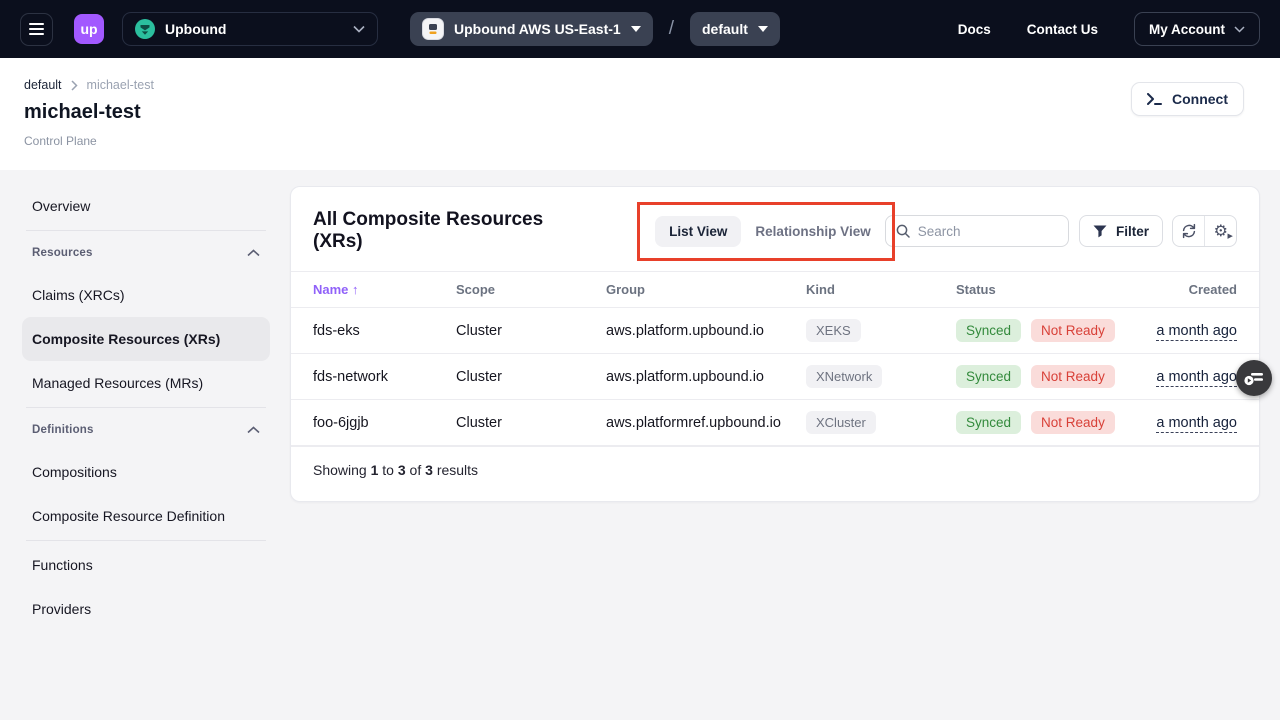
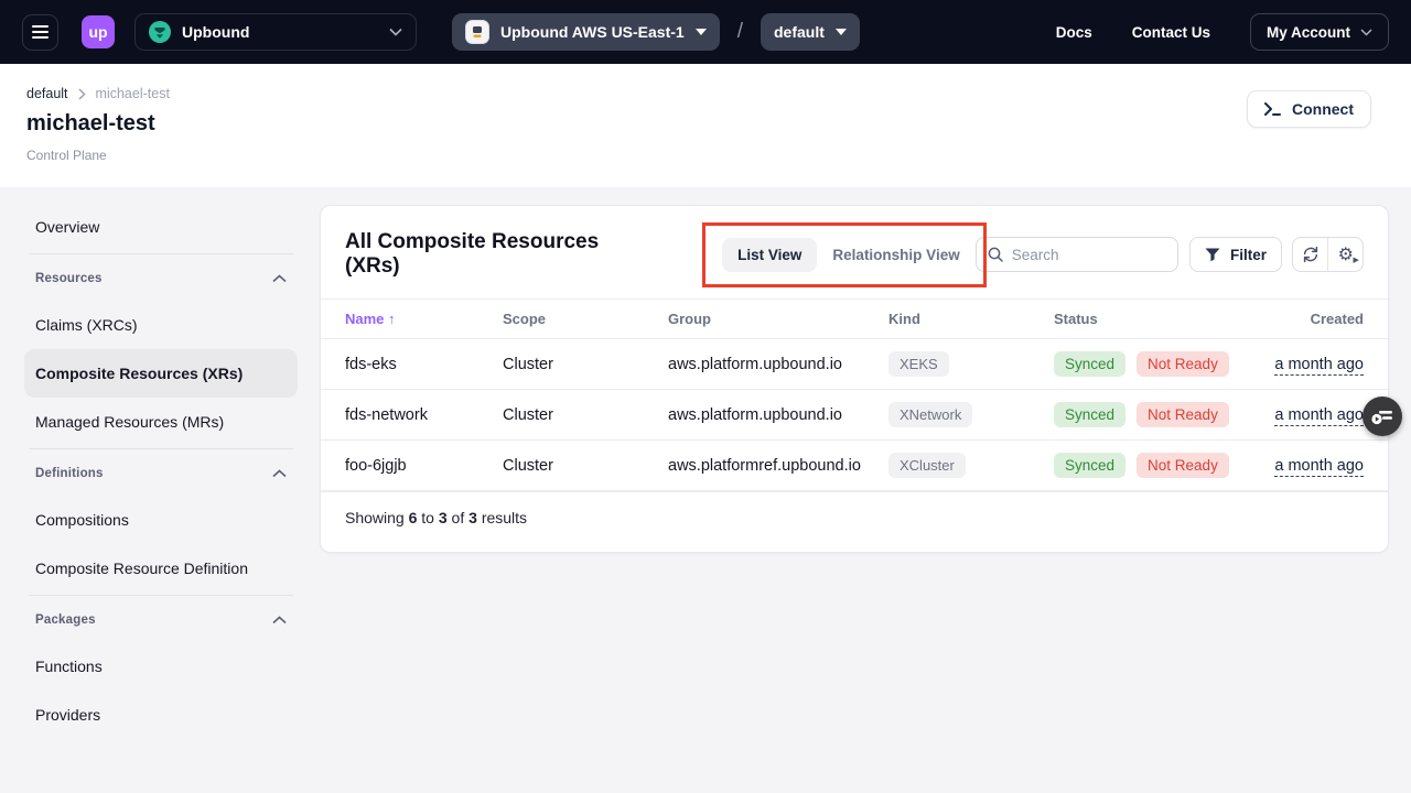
  up
  Upbound
  Upbound AWS US-East-1
  /
  default
  Docs
  Contact Us
  My Account
  default
  michael-test
  michael-test
  Control Plane
  Connect
  Overview
  Resources
  Claims (XRCs)
  Composite Resources (XRs)
  Managed Resources (MRs)
  Definitions
  Compositions
  Composite Resource Definition
+ Packages
  Functions
  Providers
  All Composite Resources (XRs)
  List View
  Relationship View
  Search
  Filter
  ⚙
  ▶
  Name ↑
  Scope
  Group
  Kind
  Status
  Created
  fds-eks
  Cluster
  aws.platform.upbound.io
  XEKS
  Synced
  Not Ready
  a month ago
  fds-network
  Cluster
  aws.platform.upbound.io
  XNetwork
  Synced
  Not Ready
  a month ago
  foo-6jgjb
  Cluster
  aws.platformref.upbound.io
  XCluster
  Synced
  Not Ready
  a month ago
- Showing 1 to 3 of 3 results
+ Showing 6 to 3 of 3 results
